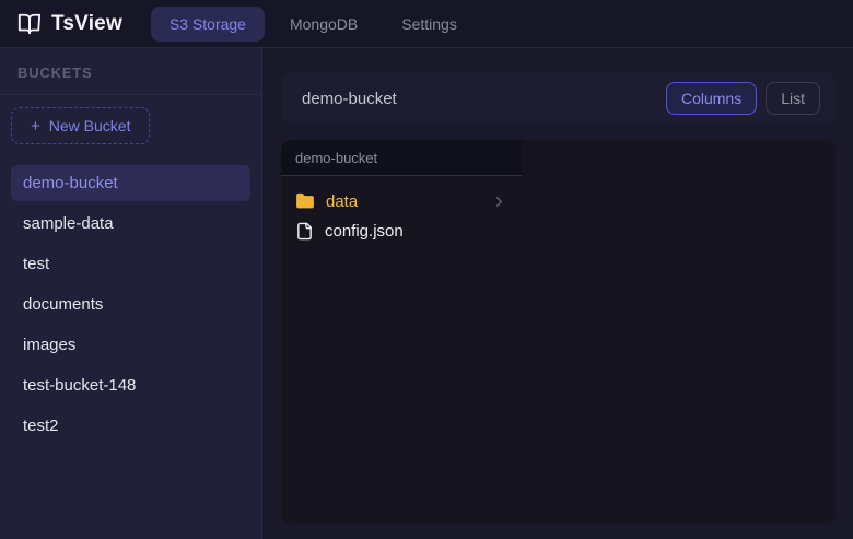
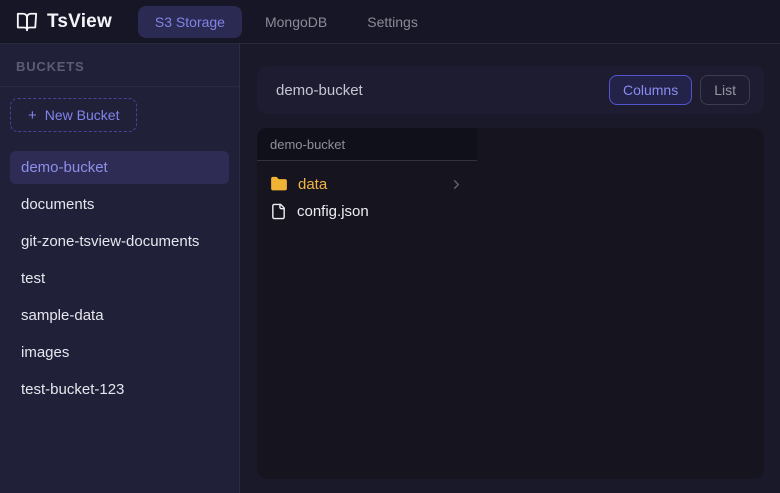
  TsView
  S3 Storage
  MongoDB
  Settings
  BUCKETS
  +
  New Bucket
  demo-bucket
- sample-data
+ documents
+ git-zone-tsview-documents
  test
- documents
+ sample-data
  images
- test-bucket-148
+ test-bucket-123
- test2
  demo-bucket
  Columns
  List
  demo-bucket
  data
  config.json
